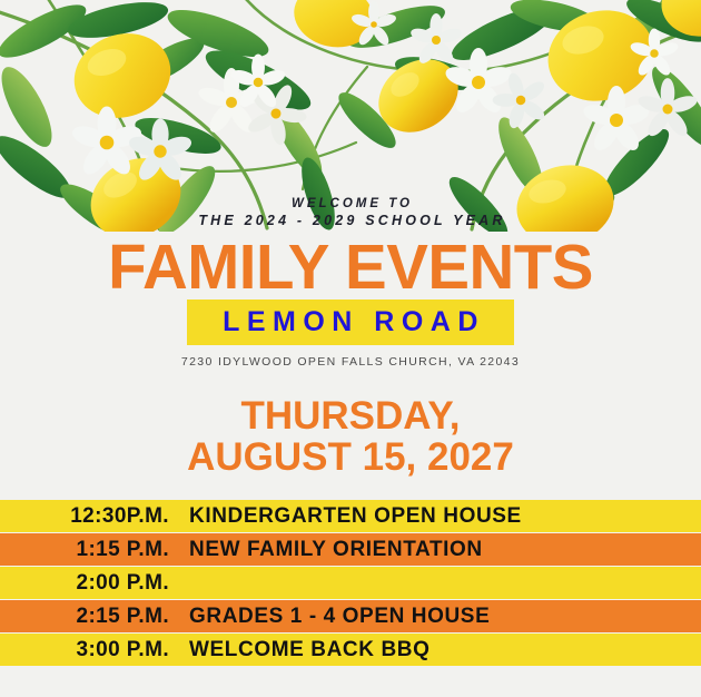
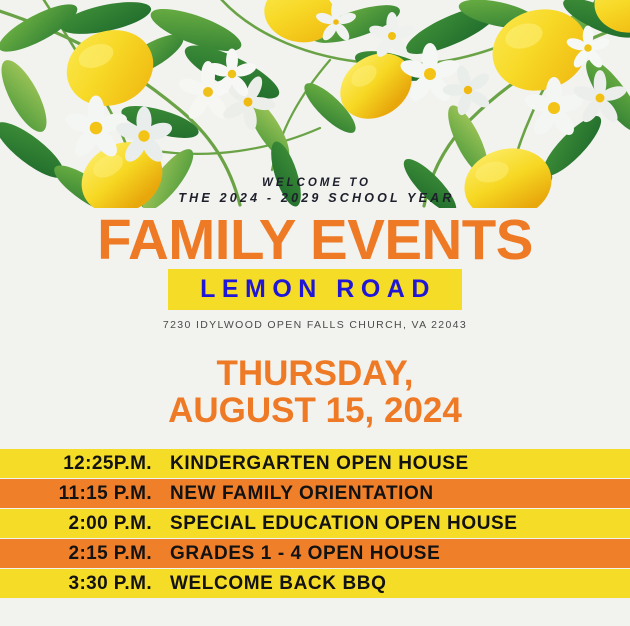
  WELCOME TO
  THE 2024 - 2029 SCHOOL YEAR
  FAMILY EVENTS
  LEMON ROAD
  7230 IDYLWOOD OPEN FALLS CHURCH, VA 22043
  THURSDAY,
- AUGUST 15, 2027
+ AUGUST 15, 2024
- 12:30P.M.
+ 12:25P.M.
  KINDERGARTEN OPEN HOUSE
- 1:15 P.M.
+ 11:15 P.M.
  NEW FAMILY ORIENTATION
  2:00 P.M.
+ SPECIAL EDUCATION OPEN HOUSE
  2:15 P.M.
  GRADES 1 - 4 OPEN HOUSE
- 3:00 P.M.
+ 3:30 P.M.
  WELCOME BACK BBQ
